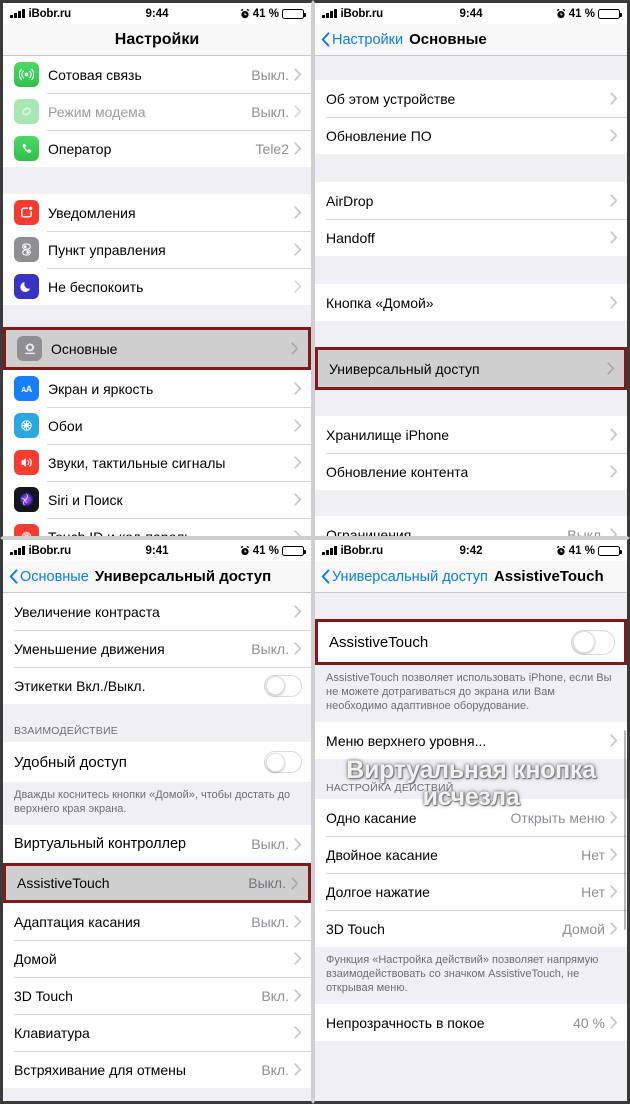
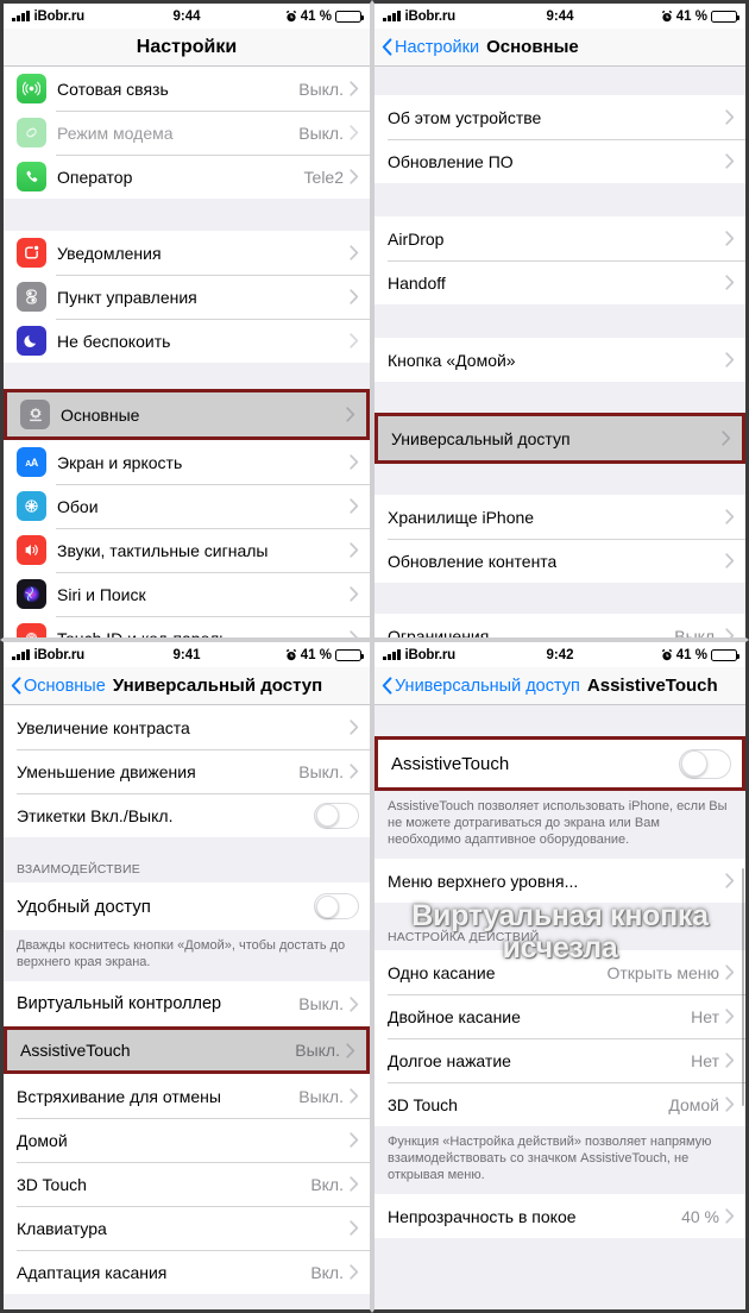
  iBobr.ru
  9:44
  41 %
  Настройки
  Сотовая связь
  Выкл.
  Режим модема
  Выкл.
  Оператор
  Tele2
  Уведомления
  Пункт управления
  Не беспокоить
  Основные
  Экран и яркость
  Обои
  Звуки, тактильные сигналы
  Siri и Поиск
  iBobr.ru
  9:44
  41 %
  Настройки
  Основные
  Об этом устройстве
  Обновление ПО
  AirDrop
  Handoff
  Кнопка «Домой»
  Универсальный доступ
  Хранилище iPhone
  Обновление контента
  Ограничения
  Выкл.
  iBobr.ru
  9:41
  41 %
  Основные
  Универсальный доступ
  Увеличение контраста
  Уменьшение движения
  Выкл.
  Этикетки Вкл./Выкл.
  ВЗАИМОДЕЙСТВИЕ
  Удобный доступ
  Дважды коснитесь кнопки «Домой», чтобы достать до верхнего края экрана.
  Виртуальный контроллер
  Выкл.
  AssistiveTouch
  Выкл.
- Адаптация касания
+ Встряхивание для отмены
  Выкл.
  Домой
  3D Touch
  Вкл.
  Клавиатура
- Встряхивание для отмены
+ Адаптация касания
  Вкл.
  iBobr.ru
  9:42
  41 %
  Универсальный доступ
  AssistiveTouch
  AssistiveTouch
  AssistiveTouch позволяет использовать iPhone, если Вы не можете дотрагиваться до экрана или Вам необходимо адаптивное оборудование.
  Меню верхнего уровня...
  НАСТРОЙКА ДЕЙСТВИЙ
  Одно касание
  Открыть меню
  Двойное касание
  Нет
  Долгое нажатие
  Нет
  3D Touch
  Домой
  Функция «Настройка действий» позволяет напрямую взаимодействовать со значком AssistiveTouch, не открывая меню.
  Непрозрачность в покое
  40 %
  Виртуальная кнопка
  исчезла
